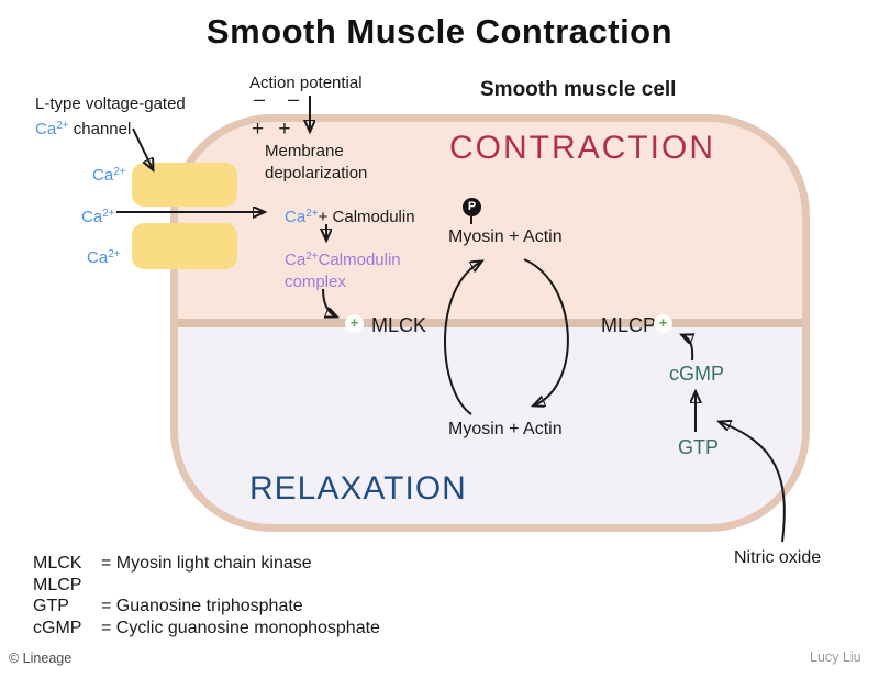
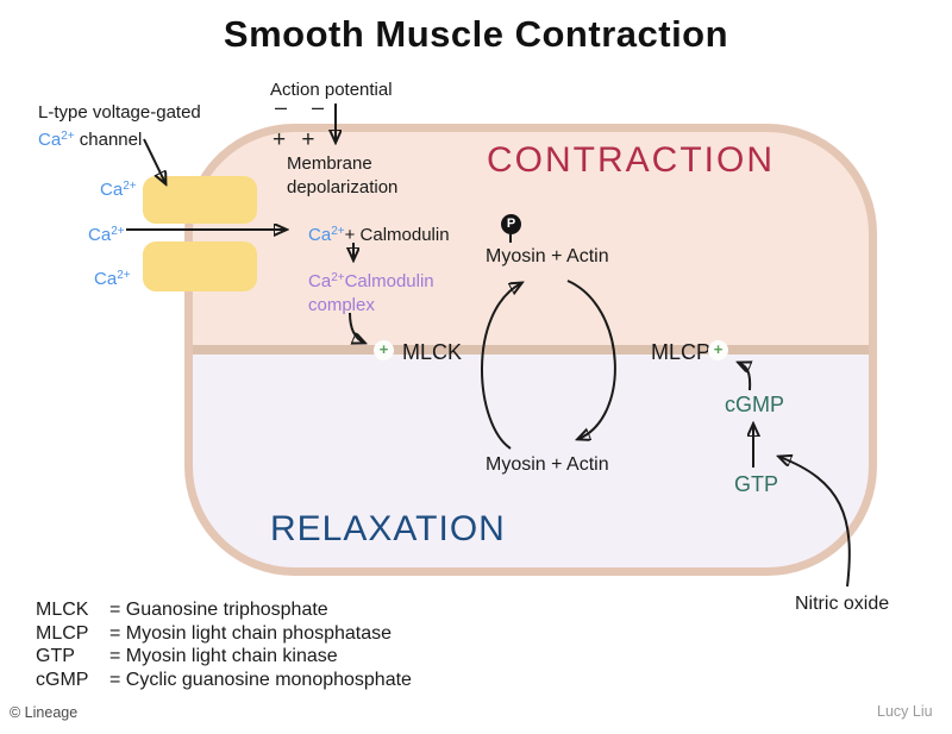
  Smooth Muscle Contraction
  Action potential
  – –
  + +
  Membrane
  depolarization
- Smooth muscle cell
  L-type voltage-gated
  Ca2+ channel
  Ca2+
  Ca2+
  Ca2+
  CONTRACTION
  RELAXATION
  Ca2++ Calmodulin
  Ca2+Calmodulin
  complex
  +
  MLCK
  MLCP
  +
  P
  Myosin + Actin
  Myosin + Actin
  cGMP
  GTP
  Nitric oxide
  MLCK
- = Myosin light chain kinase
+ = Guanosine triphosphate
  MLCP
+ = Myosin light chain phosphatase
  GTP
- = Guanosine triphosphate
+ = Myosin light chain kinase
  cGMP
  = Cyclic guanosine monophosphate
  © Lineage
  Lucy Liu
